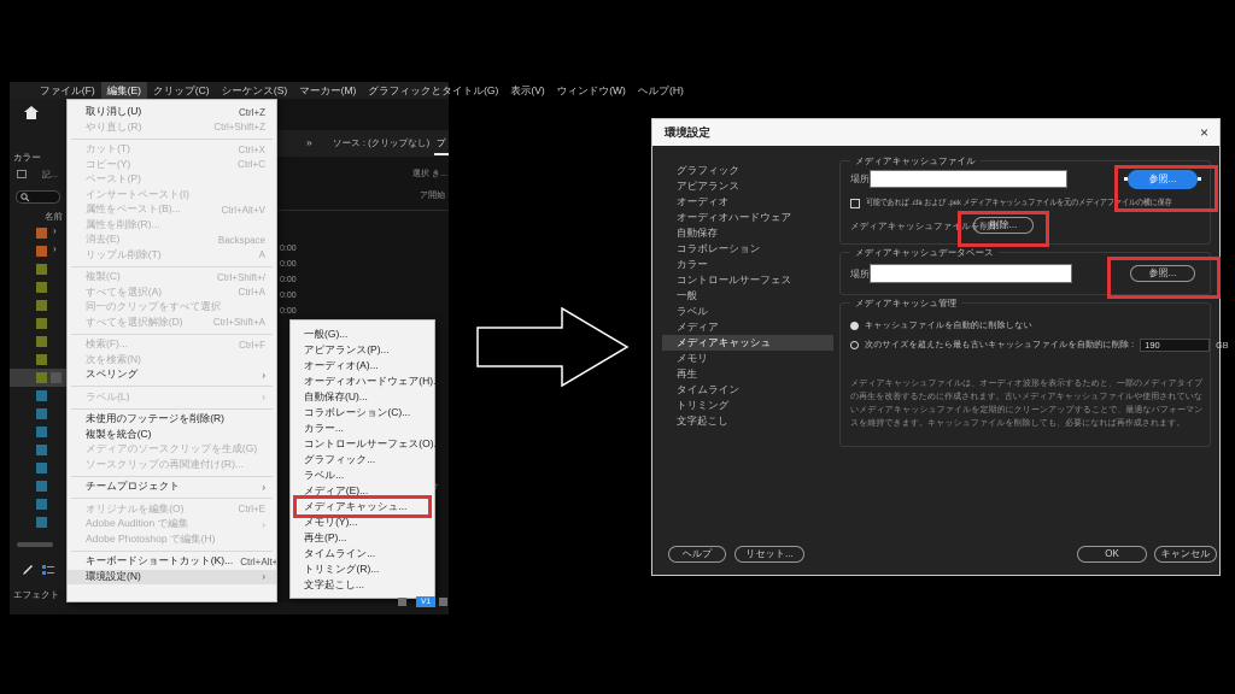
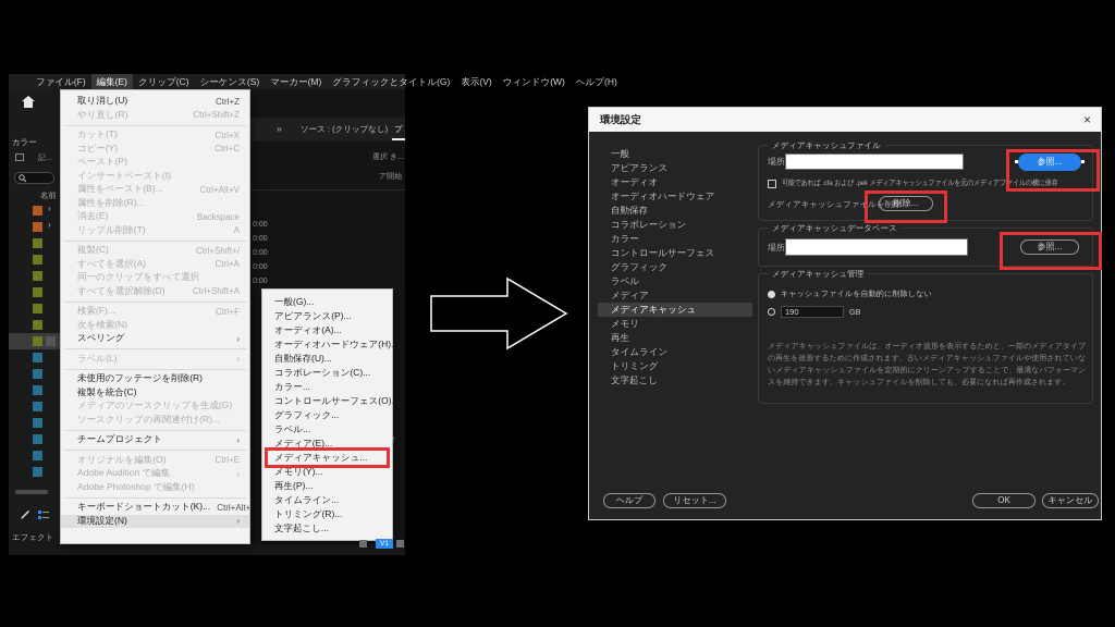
  ファイル(F)
  編集(E)
  クリップ(C)
  シーケンス(S)
  マーカー(M)
  グラフィックとタイトル(G)
  表示(V)
  ウィンドウ(W)
  ヘルプ(H)
  カラー
  名前
  ›
  ›
  »
  ソース : (クリップなし)
  プ
  取り消し(U)
  Ctrl+Z
  やり直し(R)
  Ctrl+Shift+Z
  カット(T)
  Ctrl+X
  コピー(Y)
  Ctrl+C
  ペースト(P)
  インサートペースト(I)
  属性をペースト(B)...
  Ctrl+Alt+V
  属性を削除(R)...
  消去(E)
  Backspace
  リップル削除(T)
  A
  複製(C)
  Ctrl+Shift+/
  すべてを選択(A)
  Ctrl+A
  同一のクリップをすべて選択
  すべてを選択解除(D)
  Ctrl+Shift+A
  検索(F)...
  Ctrl+F
  次を検索(N)
  スペリング
  ›
  ラベル(L)
  ›
  未使用のフッテージを削除(R)
  複製を統合(C)
  メディアのソースクリップを生成(G)
  ソースクリップの再関連付け(R)...
  チームプロジェクト
  ›
  オリジナルを編集(O)
  Ctrl+E
  Adobe Audition で編集
  ›
  Adobe Photoshop で編集(H)
  キーボードショートカット(K)...
  Ctrl+Alt+
  環境設定(N)
  ›
  一般(G)...
  アピアランス(P)...
  オーディオ(A)...
  オーディオハードウェア(H)...
  自動保存(U)...
  コラボレーション(C)...
  カラー...
  コントロールサーフェス(O)...
  グラフィック...
  ラベル...
  メディア(E)...
  メディアキャッシュ...
  メモリ(Y)...
  再生(P)...
  タイムライン...
  トリミング(R)...
  文字起こし...
  エフェクト
  環境設定
  ×
- グラフィック
+ 一般
  アピアランス
  オーディオ
  オーディオハードウェア
  自動保存
  コラボレーション
  カラー
  コントロールサーフェス
- 一般
+ グラフィック
  ラベル
  メディア
  メディアキャッシュ
  メモリ
  再生
  タイムライン
  トリミング
  文字起こし
  メディアキャッシュファイル
  場所
  参照...
  メディアキャッシュファイルを削除
  削除...
  メディアキャッシュデータベース
  場所
  参照...
  メディアキャッシュ管理
  キャッシュファイルを自動的に削除しない
- 次のサイズを超えたら最も古いキャッシュファイルを自動的に削除 :
  190
  GB
  ヘルプ
  リセット...
  OK
  キャンセル
